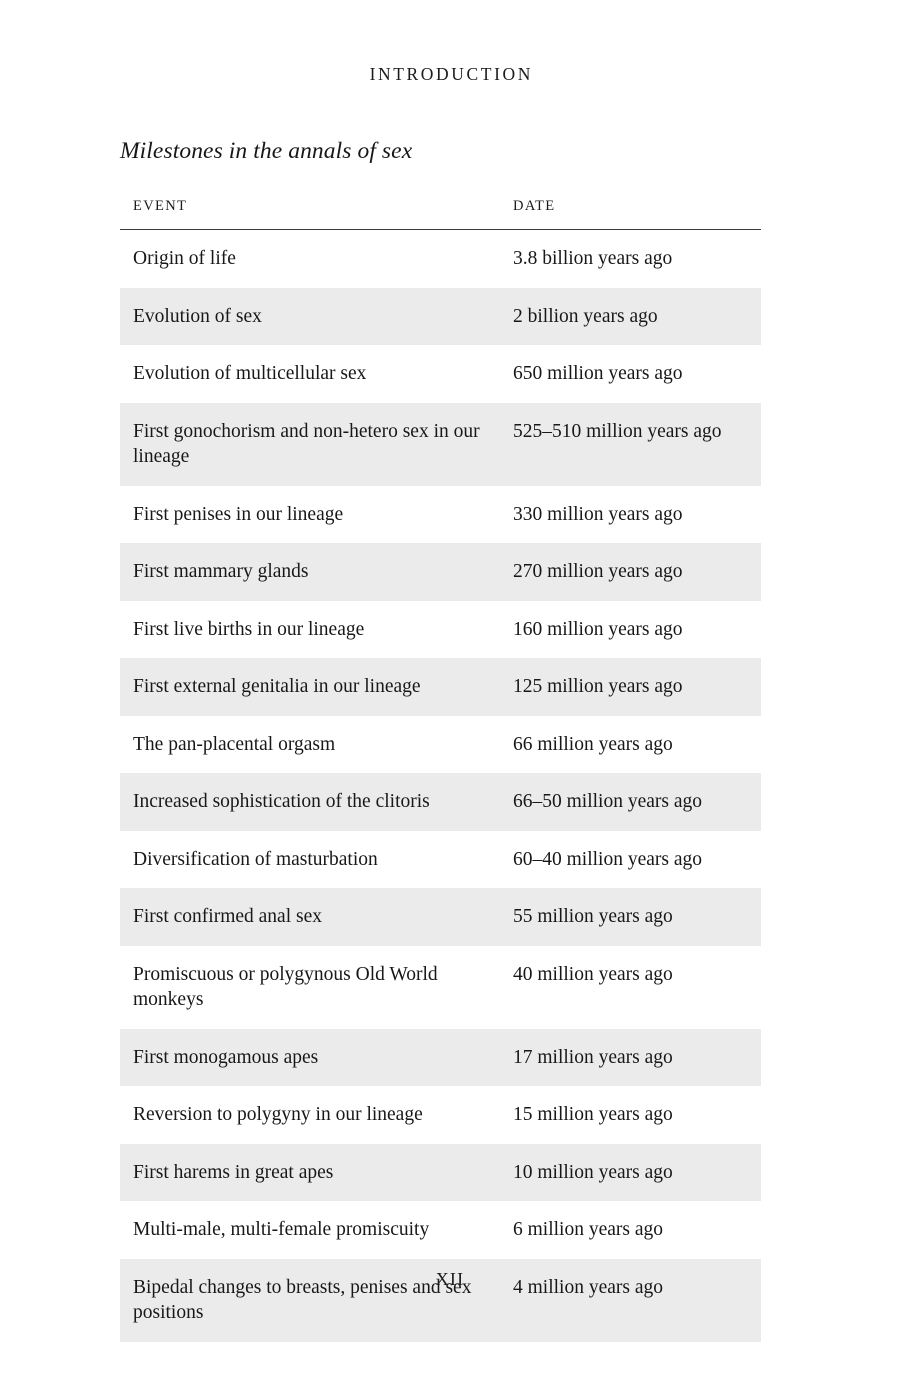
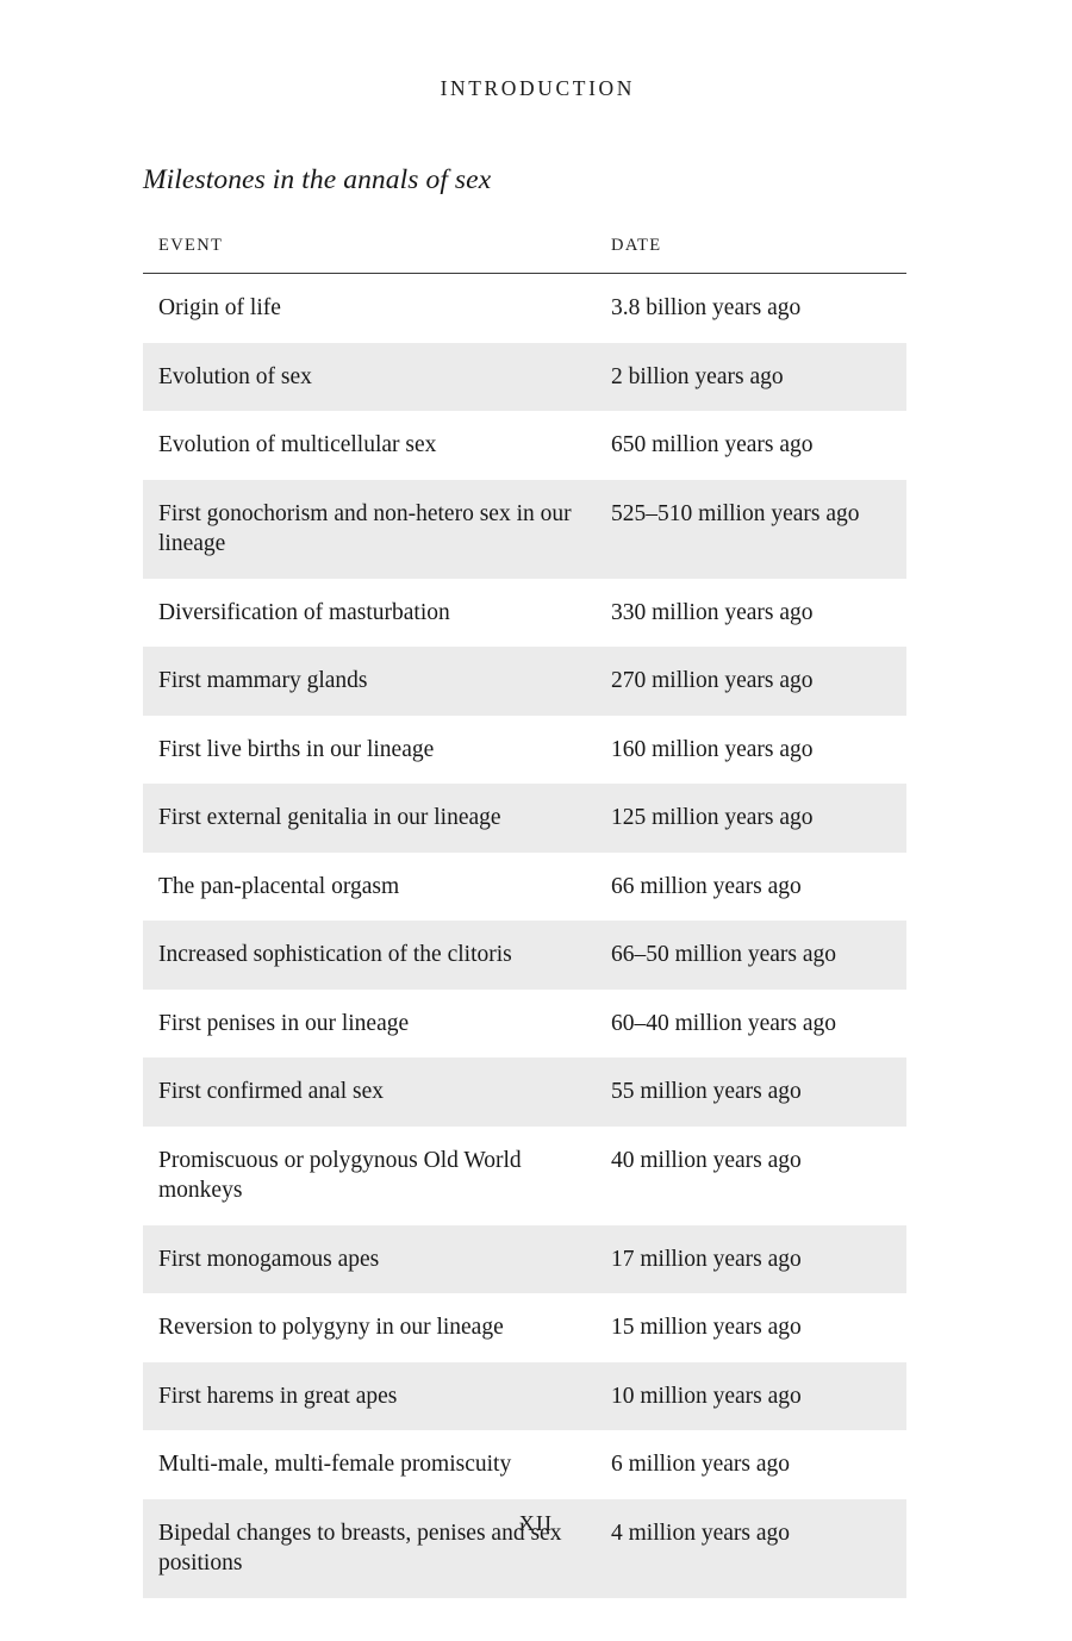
  INTRODUCTION
  Milestones in the annals of sex
  EVENT
  DATE
  Origin of life
  3.8 billion years ago
  Evolution of sex
  2 billion years ago
  Evolution of multicellular sex
  650 million years ago
  First gonochorism and non-hetero sex in our lineage
  525–510 million years ago
- First penises in our lineage
+ Diversification of masturbation
  330 million years ago
  First mammary glands
  270 million years ago
  First live births in our lineage
  160 million years ago
  First external genitalia in our lineage
  125 million years ago
  The pan-placental orgasm
  66 million years ago
  Increased sophistication of the clitoris
  66–50 million years ago
- Diversification of masturbation
+ First penises in our lineage
  60–40 million years ago
  First confirmed anal sex
  55 million years ago
  Promiscuous or polygynous Old World monkeys
  40 million years ago
  First monogamous apes
  17 million years ago
  Reversion to polygyny in our lineage
  15 million years ago
  First harems in great apes
  10 million years ago
  Multi-male, multi-female promiscuity
  6 million years ago
  Bipedal changes to breasts, penises and sex positions
  4 million years ago
  XII
